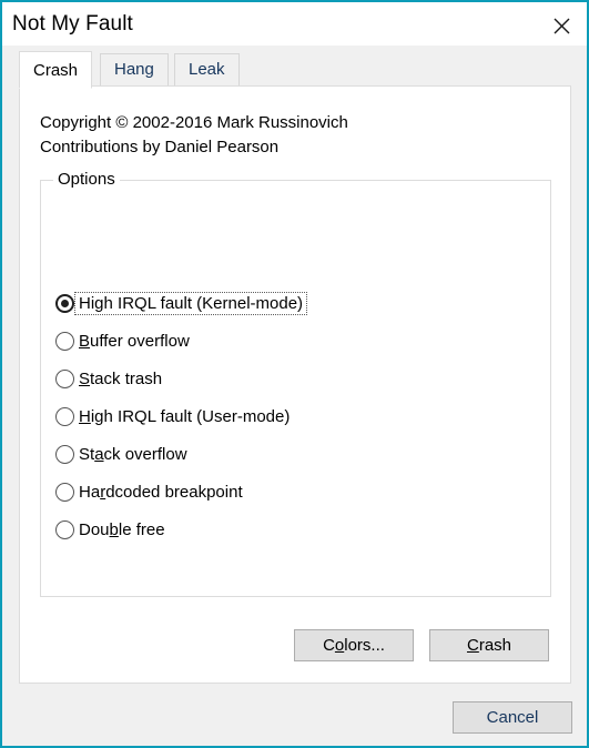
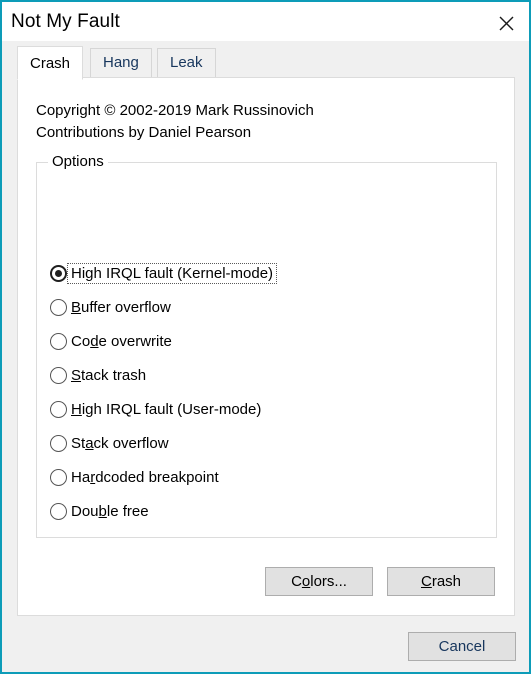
  Not My Fault
  Crash
  Hang
  Leak
- Copyright © 2002-2016 Mark Russinovich
+ Copyright © 2002-2019 Mark Russinovich
  Contributions by Daniel Pearson
  Options
  High IRQL fault (Kernel-mode)
  Buffer overflow
+ Code overwrite
  Stack trash
  High IRQL fault (User-mode)
  Stack overflow
  Hardcoded breakpoint
  Double free
  Colors...
  Crash
  Cancel
